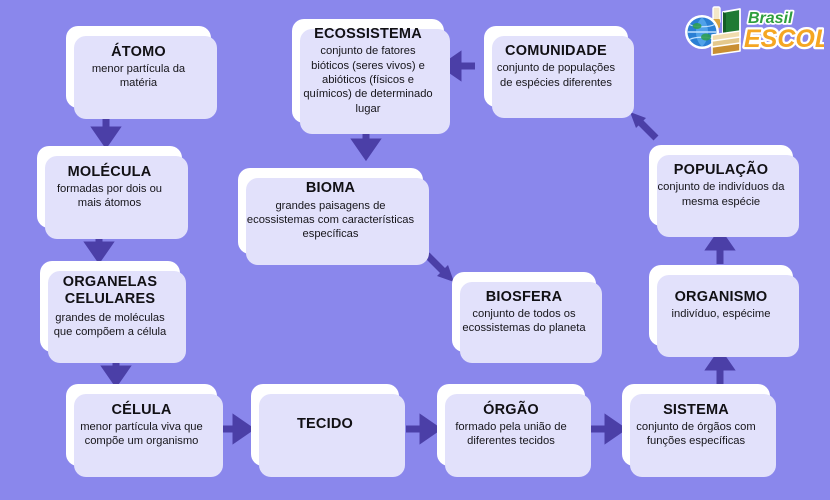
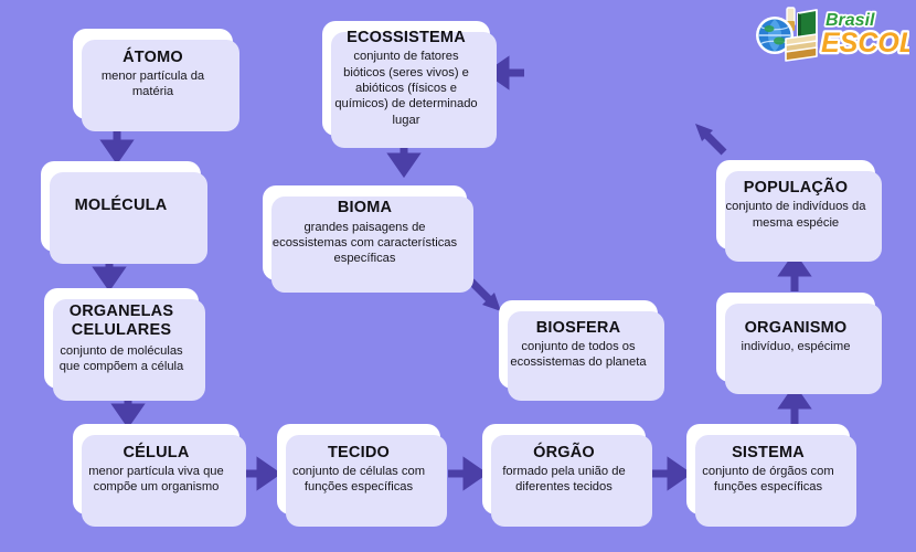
  Brasil
  ESCOL
  ÁTOMO
  menor partícula da matéria
  MOLÉCULA
- formadas por dois ou mais átomos
  ORGANELAS CELULARES
- grandes de moléculas que compõem a célula
+ conjunto de moléculas que compõem a célula
  CÉLULA
  menor partícula viva que compõe um organismo
  TECIDO
+ conjunto de células com funções específicas
  ÓRGÃO
  formado pela união de diferentes tecidos
  SISTEMA
  conjunto de órgãos com funções específicas
  ORGANISMO
  indivíduo, espécime
  POPULAÇÃO
  conjunto de indivíduos da mesma espécie
- COMUNIDADE
- conjunto de populações de espécies diferentes
  ECOSSISTEMA
  conjunto de fatores bióticos (seres vivos) e abióticos (físicos e químicos) de determinado lugar
  BIOMA
  grandes paisagens de ecossistemas com características específicas
  BIOSFERA
  conjunto de todos os ecossistemas do planeta
